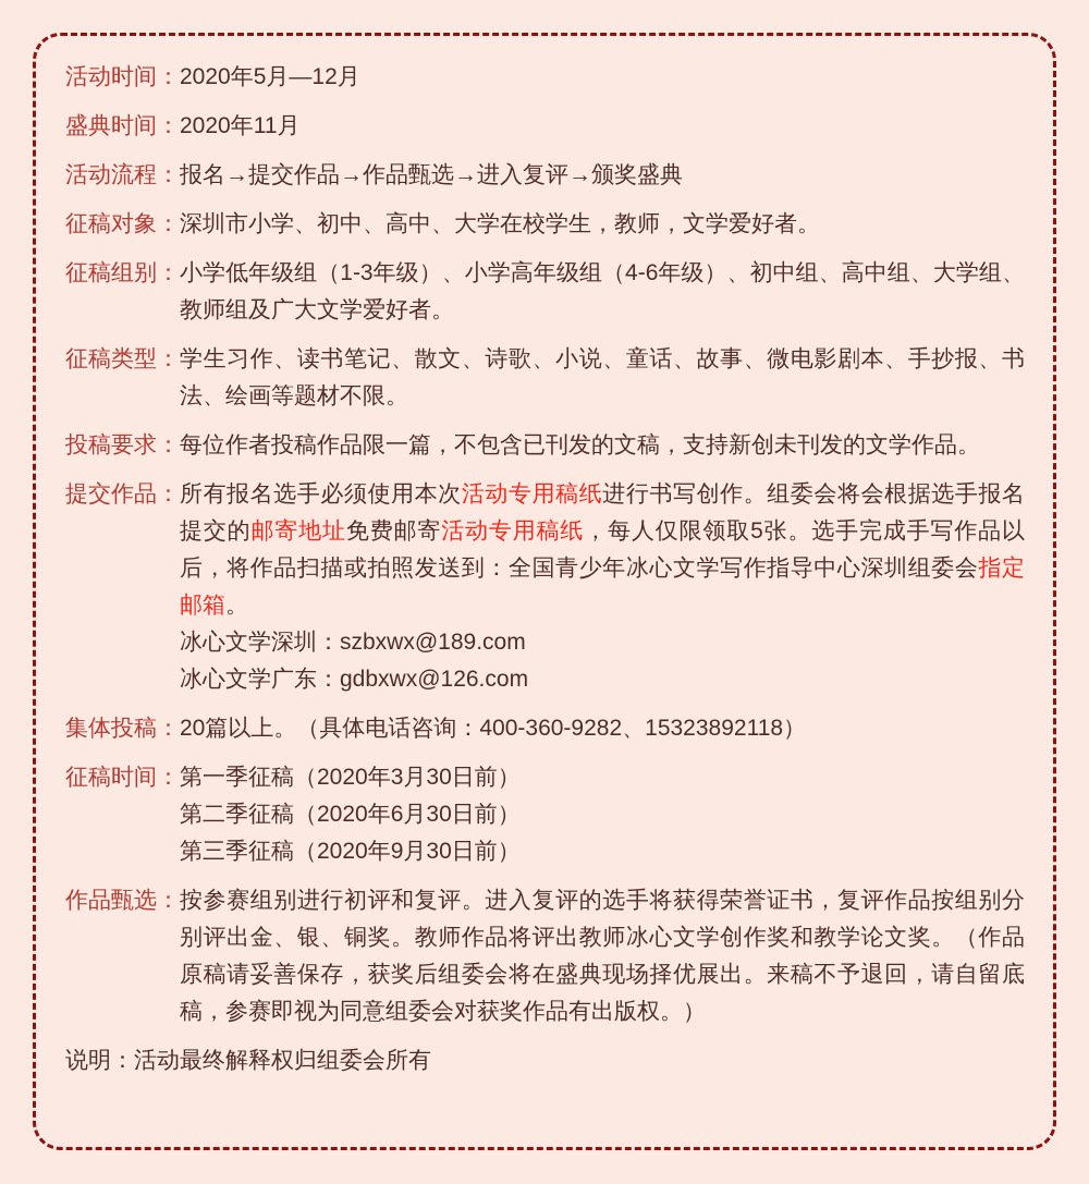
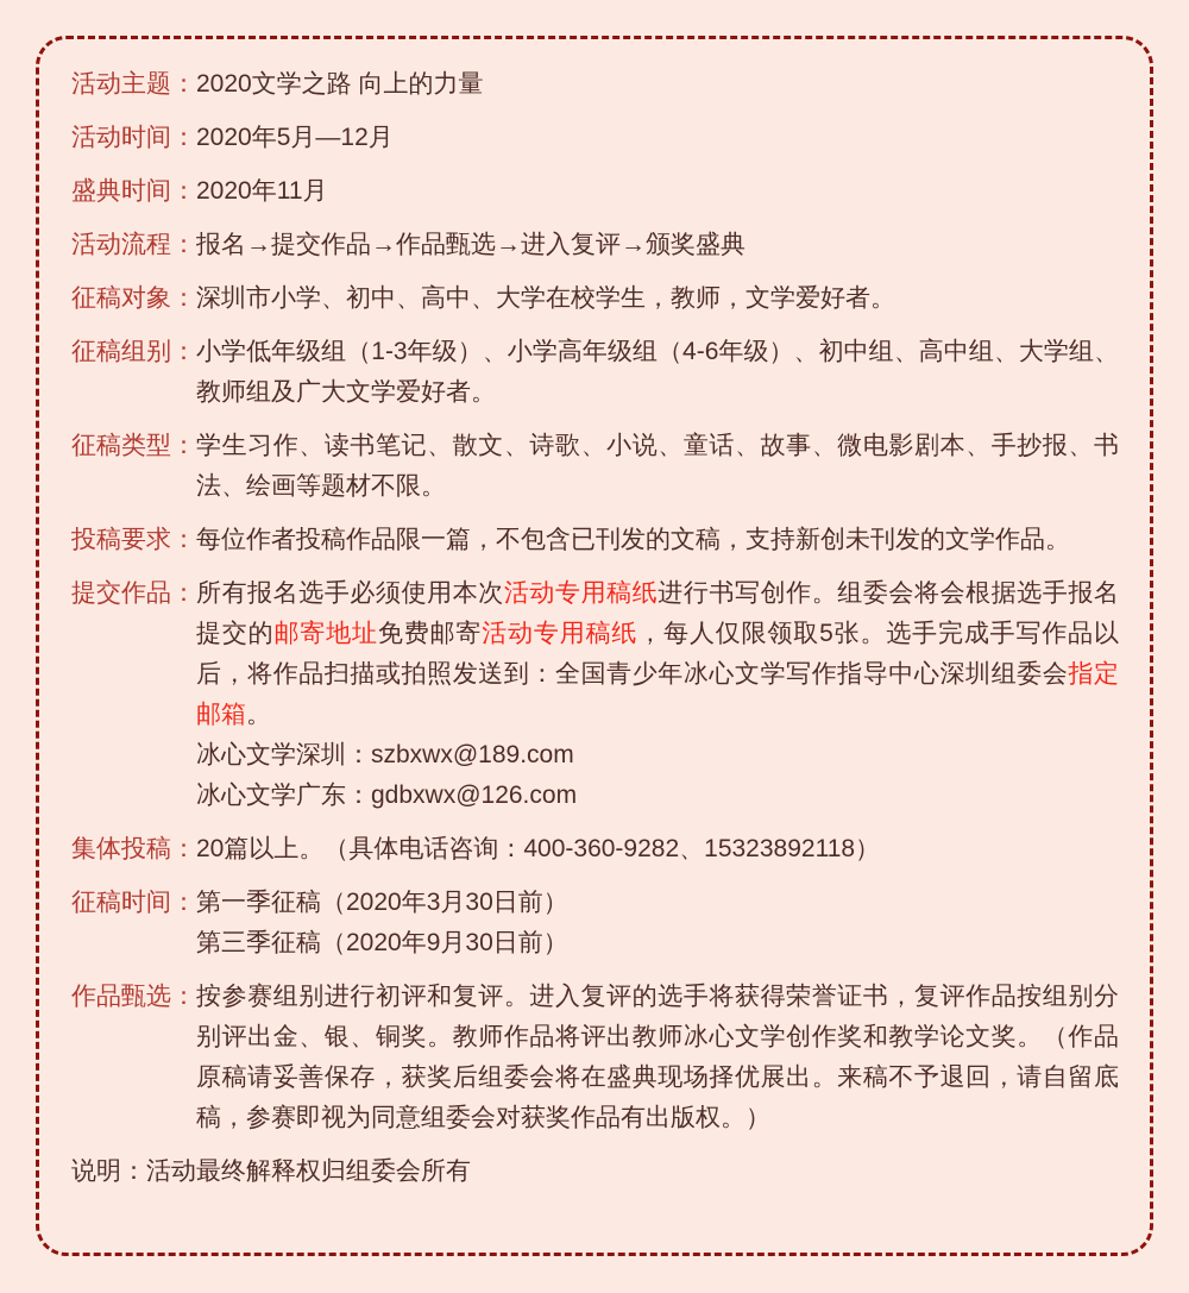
+ 活动主题：
+ 2020文学之路 向上的力量
  活动时间：
  2020年5月—12月
  盛典时间：
  2020年11月
  活动流程：
  报名→提交作品→作品甄选→进入复评→颁奖盛典
  征稿对象：
  深圳市小学、初中、高中、大学在校学生，教师，文学爱好者。
  征稿组别：
  小学低年级组（1-3年级）、小学高年级组（4-6年级）、初中组、高中组、大学组、教师组及广大文学爱好者。
  征稿类型：
  学生习作、读书笔记、散文、诗歌、小说、童话、故事、微电影剧本、手抄报、书法、绘画等题材不限。
  投稿要求：
  每位作者投稿作品限一篇，不包含已刊发的文稿，支持新创未刊发的文学作品。
  提交作品：
  所有报名选手必须使用本次活动专用稿纸进行书写创作。组委会将会根据选手报名提交的邮寄地址免费邮寄活动专用稿纸，每人仅限领取5张。选手完成手写作品以后，将作品扫描或拍照发送到：全国青少年冰心文学写作指导中心深圳组委会指定邮箱。
  冰心文学深圳：szbxwx@189.com
  冰心文学广东：gdbxwx@126.com
  集体投稿：
  20篇以上。（具体电话咨询：400-360-9282、15323892118）
  征稿时间：
  第一季征稿（2020年3月30日前）
- 第二季征稿（2020年6月30日前）
  第三季征稿（2020年9月30日前）
  作品甄选：
  按参赛组别进行初评和复评。进入复评的选手将获得荣誉证书，复评作品按组别分别评出金、银、铜奖。教师作品将评出教师冰心文学创作奖和教学论文奖。（作品原稿请妥善保存，获奖后组委会将在盛典现场择优展出。来稿不予退回，请自留底稿，参赛即视为同意组委会对获奖作品有出版权。）
  说明：
  活动最终解释权归组委会所有
